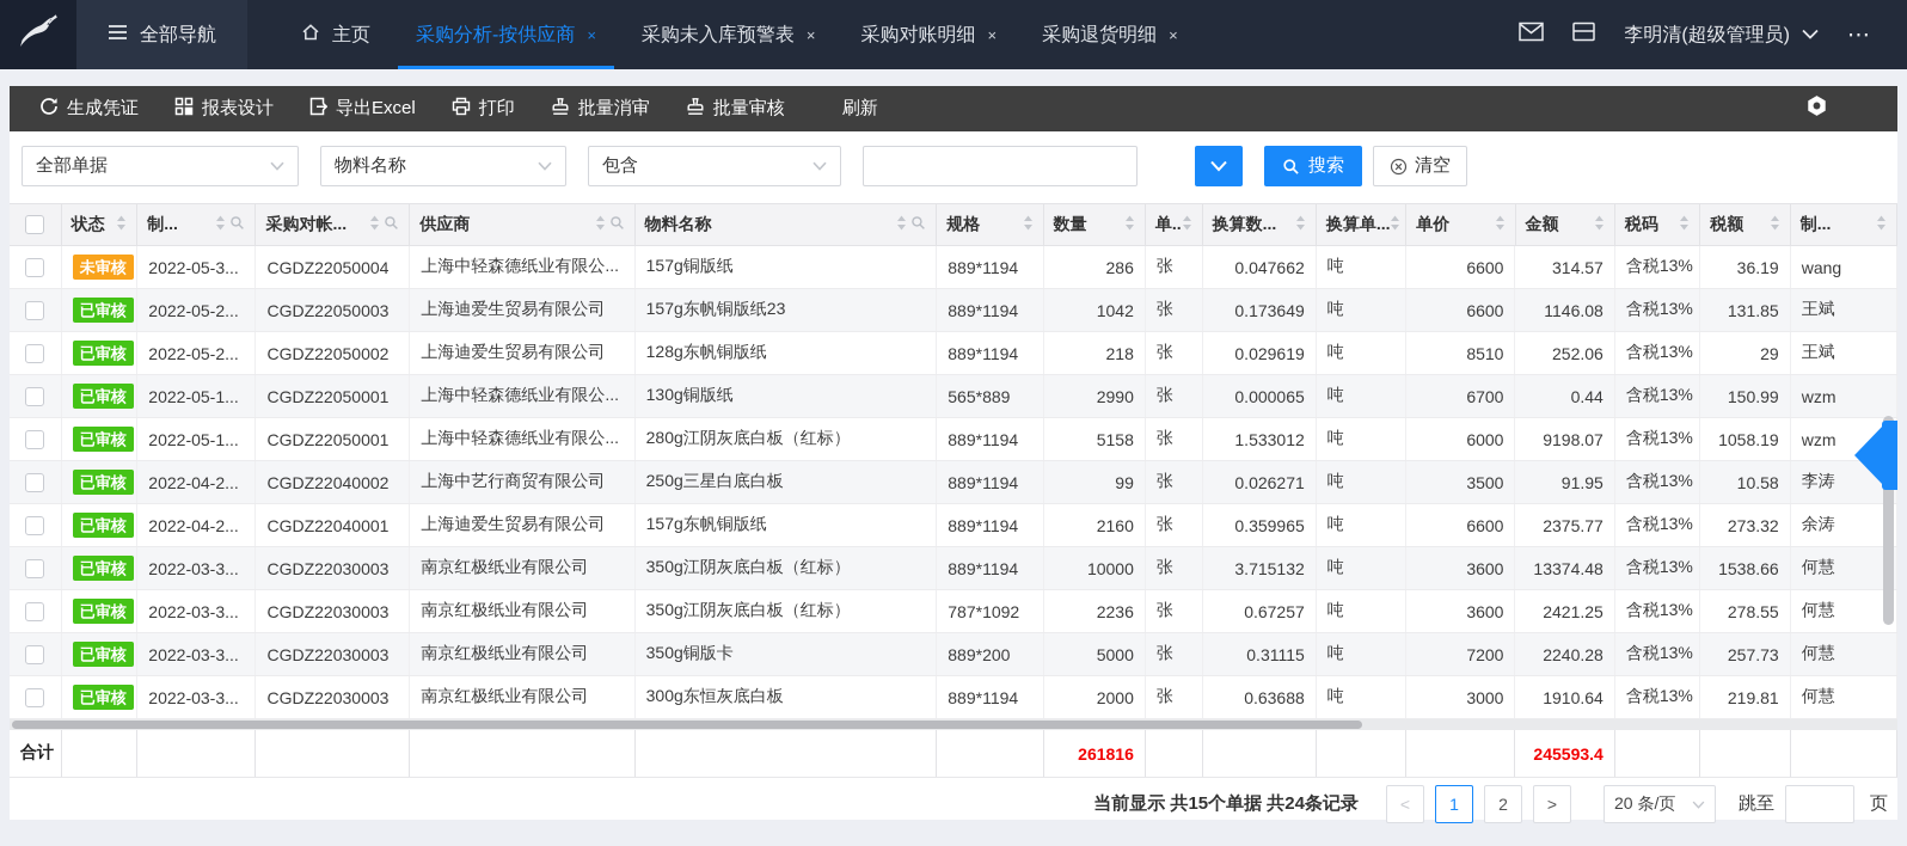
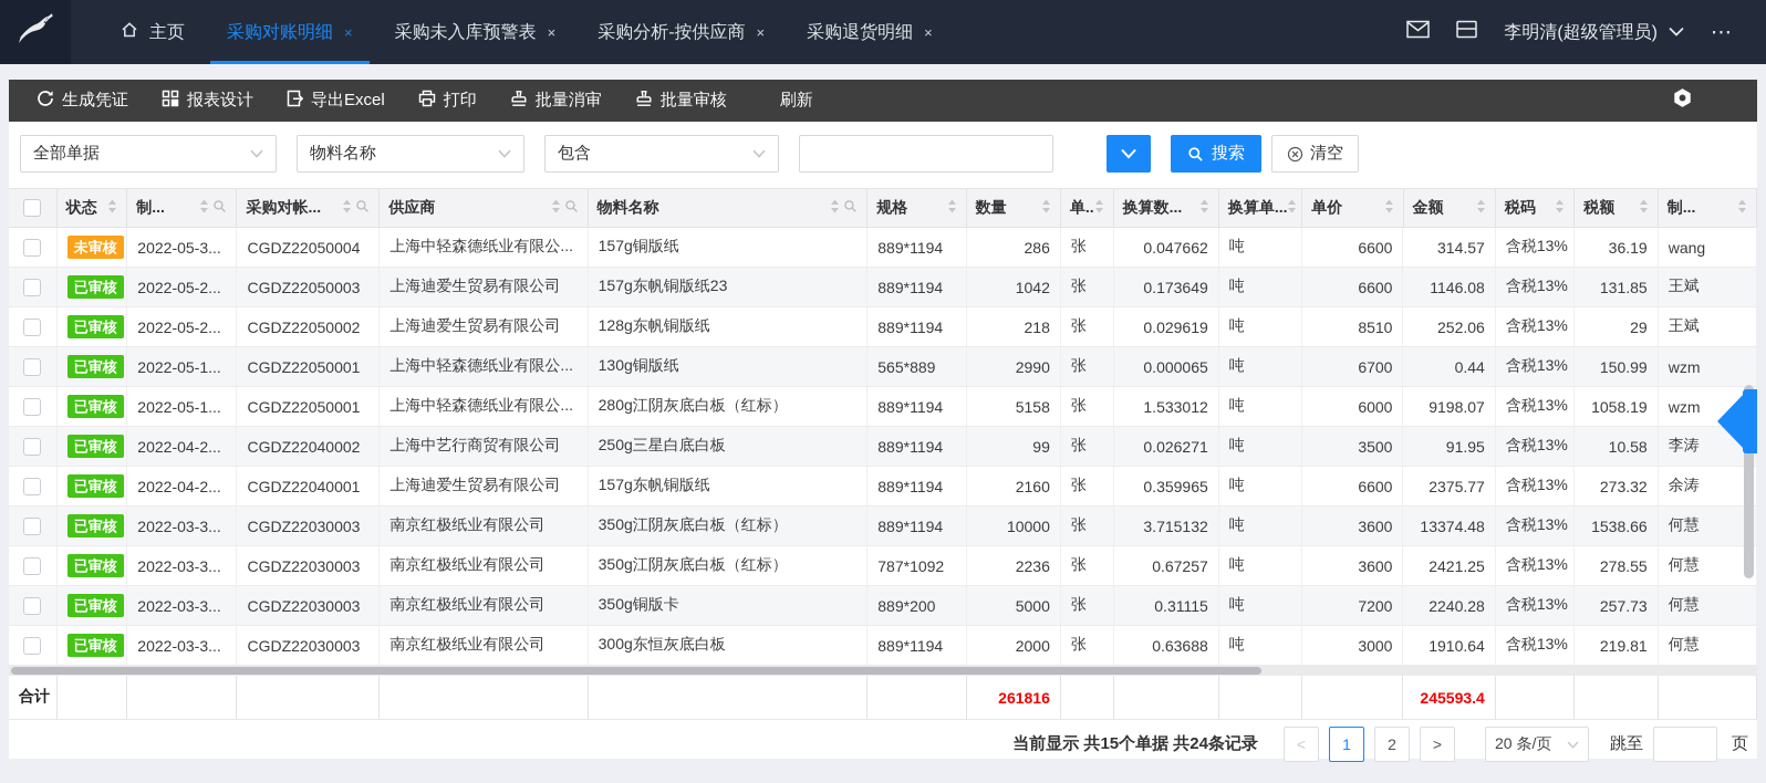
- 全部导航
  主页
- 采购分析-按供应商
+ 采购对账明细
  ×
  采购未入库预警表
  ×
- 采购对账明细
+ 采购分析-按供应商
  ×
  采购退货明细
  ×
  李明清(超级管理员)
  ⋯
  生成凭证
  报表设计
  导出Excel
  打印
  批量消审
  批量审核
  刷新
  全部单据
  物料名称
  包含
  搜索
  清空
  状态
  制...
  采购对帐...
  供应商
  物料名称
  规格
  数量
  单..
  换算数...
  换算单...
  单价
  金额
  税码
  税额
  制...
  未审核
  2022-05-3...
  CGDZ22050004
  上海中轻森德纸业有限公...
  157g铜版纸
  889*1194
  286
  张
  0.047662
  吨
  6600
  314.57
  含税13%
  36.19
  wang
  已审核
  2022-05-2...
  CGDZ22050003
  上海迪爱生贸易有限公司
  157g东帆铜版纸23
  889*1194
  1042
  张
  0.173649
  吨
  6600
  1146.08
  含税13%
  131.85
  王斌
  已审核
  2022-05-2...
  CGDZ22050002
  上海迪爱生贸易有限公司
  128g东帆铜版纸
  889*1194
  218
  张
  0.029619
  吨
  8510
  252.06
  含税13%
  29
  王斌
  已审核
  2022-05-1...
  CGDZ22050001
  上海中轻森德纸业有限公...
  130g铜版纸
  565*889
  2990
  张
  0.000065
  吨
  6700
  0.44
  含税13%
  150.99
  wzm
  已审核
  2022-05-1...
  CGDZ22050001
  上海中轻森德纸业有限公...
  280g江阴灰底白板（红标）
  889*1194
  5158
  张
  1.533012
  吨
  6000
  9198.07
  含税13%
  1058.19
  wzm
  已审核
  2022-04-2...
  CGDZ22040002
  上海中艺行商贸有限公司
  250g三星白底白板
  889*1194
  99
  张
  0.026271
  吨
  3500
  91.95
  含税13%
  10.58
  李涛
  已审核
  2022-04-2...
  CGDZ22040001
  上海迪爱生贸易有限公司
  157g东帆铜版纸
  889*1194
  2160
  张
  0.359965
  吨
  6600
  2375.77
  含税13%
  273.32
  余涛
  已审核
  2022-03-3...
  CGDZ22030003
  南京红极纸业有限公司
  350g江阴灰底白板（红标）
  889*1194
  10000
  张
  3.715132
  吨
  3600
  13374.48
  含税13%
  1538.66
  何慧
  已审核
  2022-03-3...
  CGDZ22030003
  南京红极纸业有限公司
  350g江阴灰底白板（红标）
  787*1092
  2236
  张
  0.67257
  吨
  3600
  2421.25
  含税13%
  278.55
  何慧
  已审核
  2022-03-3...
  CGDZ22030003
  南京红极纸业有限公司
  350g铜版卡
  889*200
  5000
  张
  0.31115
  吨
  7200
  2240.28
  含税13%
  257.73
  何慧
  已审核
  2022-03-3...
  CGDZ22030003
  南京红极纸业有限公司
  300g东恒灰底白板
  889*1194
  2000
  张
  0.63688
  吨
  3000
  1910.64
  含税13%
  219.81
  何慧
  合计
  261816
  245593.4
  当前显示 共15个单据 共24条记录
  <
  1
  2
  >
  20 条/页
  跳至
  页
